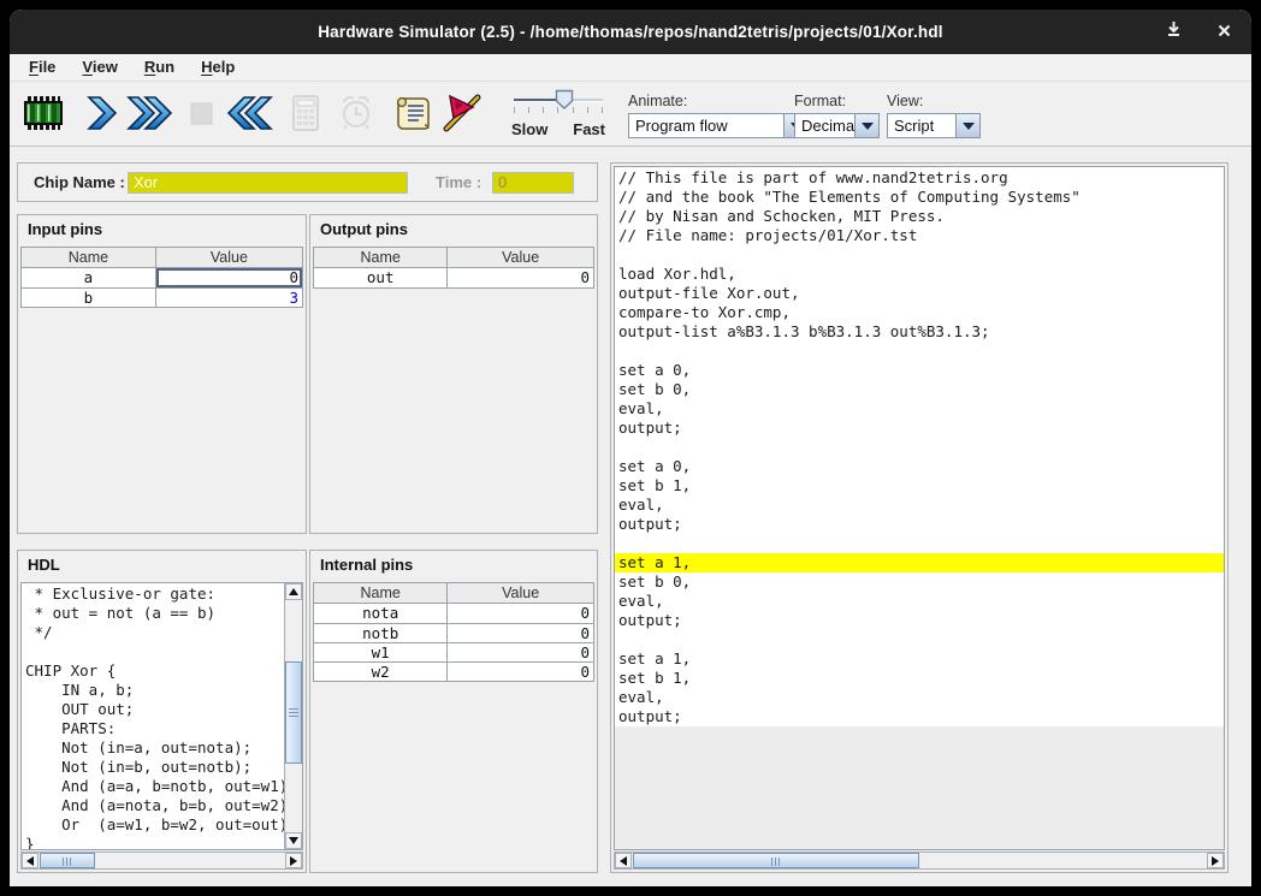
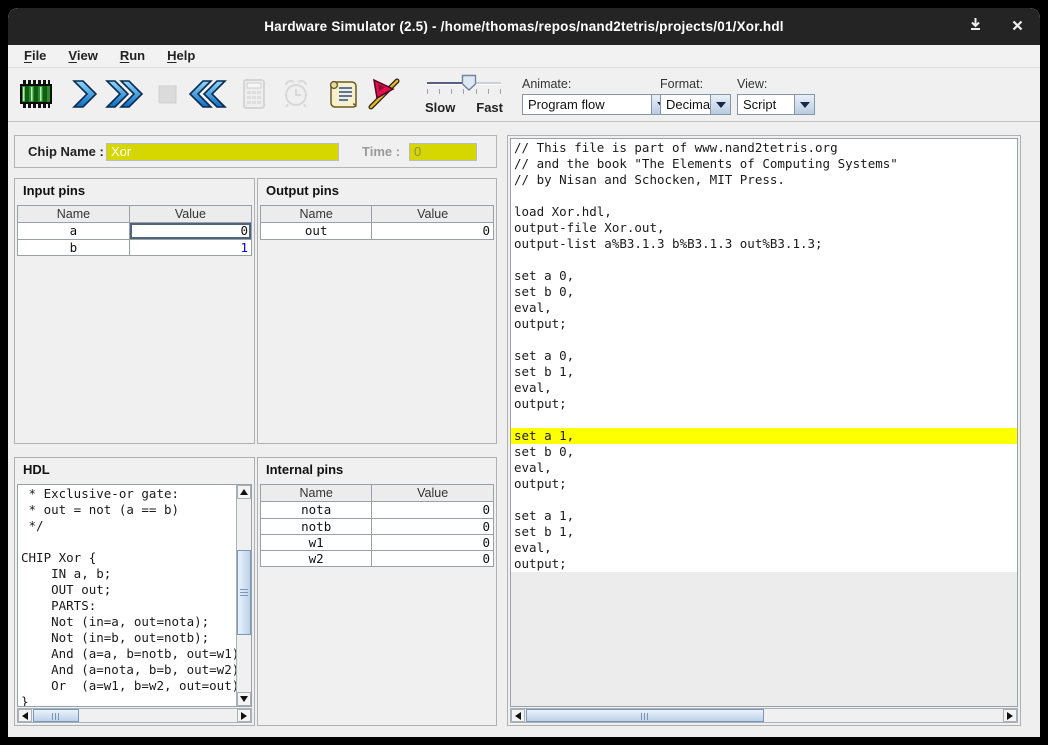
  Hardware Simulator (2.5) - /home/thomas/repos/nand2tetris/projects/01/Xor.hdl
  File
  View
  Run
  Help
  Slow
  Fast
  Animate:
  Program flow
  Format:
  Decima
  View:
  Script
  Chip Name :
  Xor
  Time :
  0
  Input pins
  Name
  Value
  a
  0
  b
- 3
+ 1
  Output pins
  Name
  Value
  out
  0
  HDL
  * Exclusive-or gate:
  * out = not (a == b)
  */
  CHIP Xor {
  IN a, b;
  OUT out;
  PARTS:
  Not (in=a, out=nota);
  Not (in=b, out=notb);
  And (a=a, b=notb, out=w1
  And (a=nota, b=b, out=w2
  Or (a=w1, b=w2, out=out
  }
  Internal pins
  Name
  Value
  nota
  0
  notb
  0
  w1
  0
  w2
  0
  // This file is part of www.nand2tetris.org
  // and the book "The Elements of Computing Systems"
  // by Nisan and Schocken, MIT Press.
- // File name: projects/01/Xor.tst
  load Xor.hdl,
  output-file Xor.out,
- compare-to Xor.cmp,
  output-list a%B3.1.3 b%B3.1.3 out%B3.1.3;
  set a 0,
  set b 0,
  eval,
  output;
  set a 0,
  set b 1,
  eval,
  output;
  set a 1,
  set b 0,
  eval,
  output;
  set a 1,
  set b 1,
  eval,
  output;
